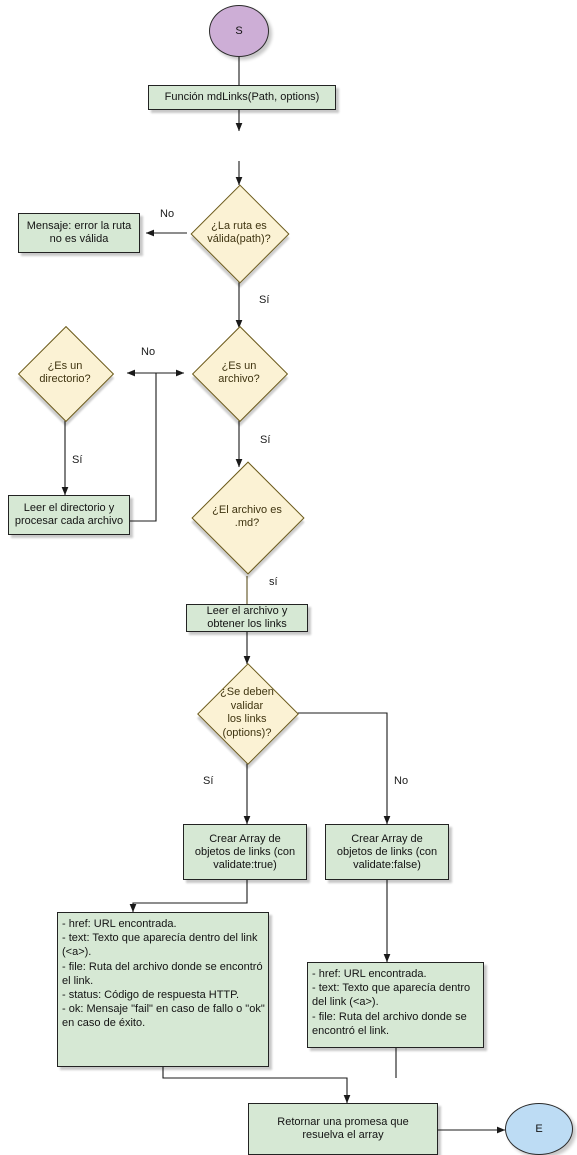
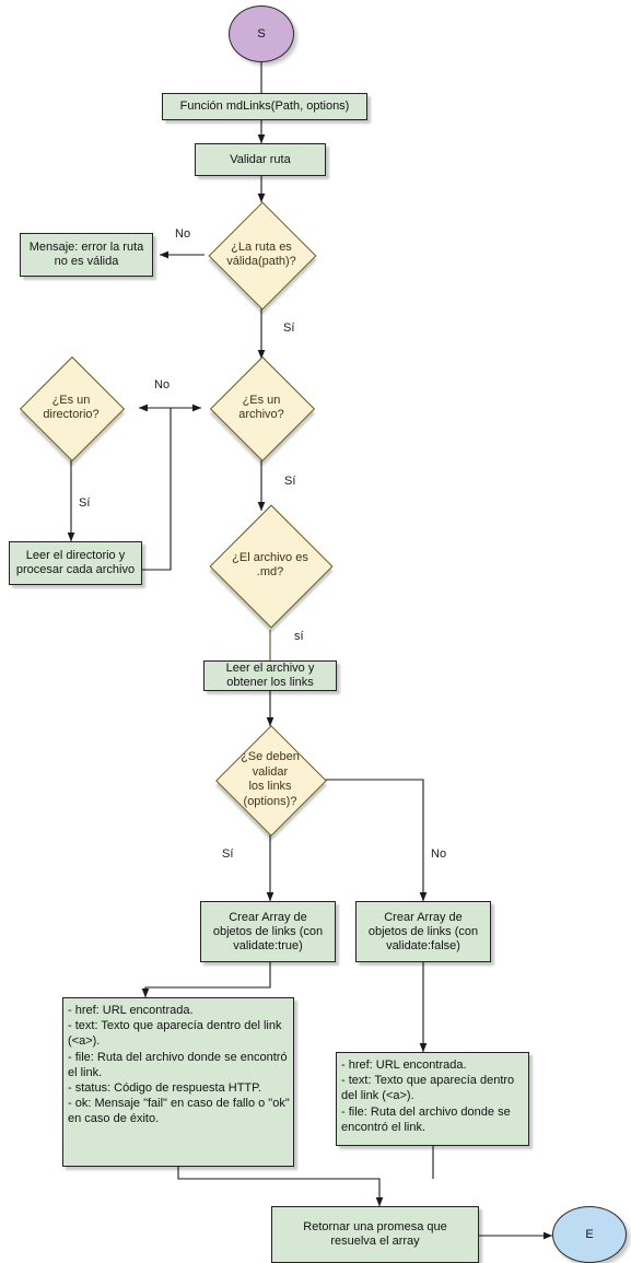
  S
  Función mdLinks(Path, options)
+ Validar ruta
  ¿La ruta es
  válida(path)?
  Mensaje: error la ruta
  no es válida
  ¿Es un archivo?
  ¿Es un directorio?
  Leer el directorio y
  procesar cada archivo
  ¿El archivo es .md?
  Leer el archivo y
  obtener los links
  ¿Se deben validar
  los links (options)?
  Crear Array de
  objetos de links (con
  validate:true)
  Crear Array de
  objetos de links (con
  validate:false)
  - href: URL encontrada.
  - text: Texto que aparecía dentro del link (<a>).
  - file: Ruta del archivo donde se encontró el link.
  - status: Código de respuesta HTTP.
  - ok: Mensaje "fail" en caso de fallo o "ok" en caso de éxito.
  - href: URL encontrada.
  - text: Texto que aparecía dentro del link (<a>).
  - file: Ruta del archivo donde se encontró el link.
  Retornar una promesa que
  resuelva el array
  E
  No
  Sí
  No
  Sí
  Sí
  sí
  Sí
  No
